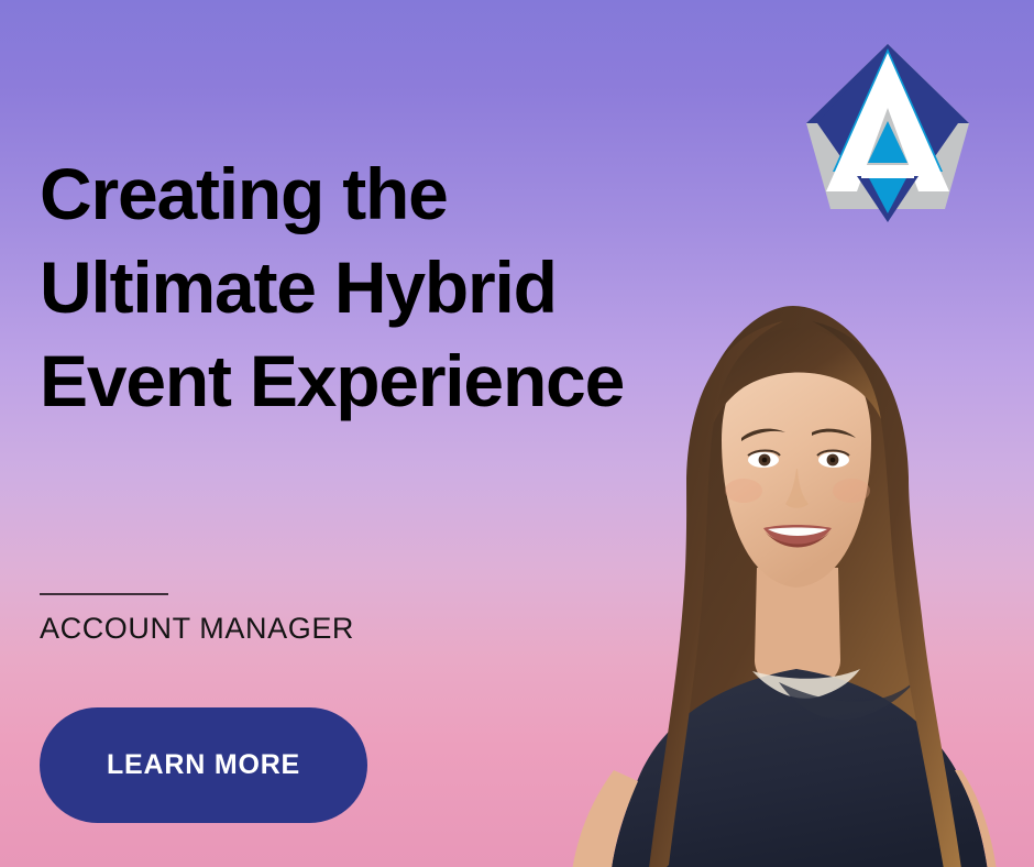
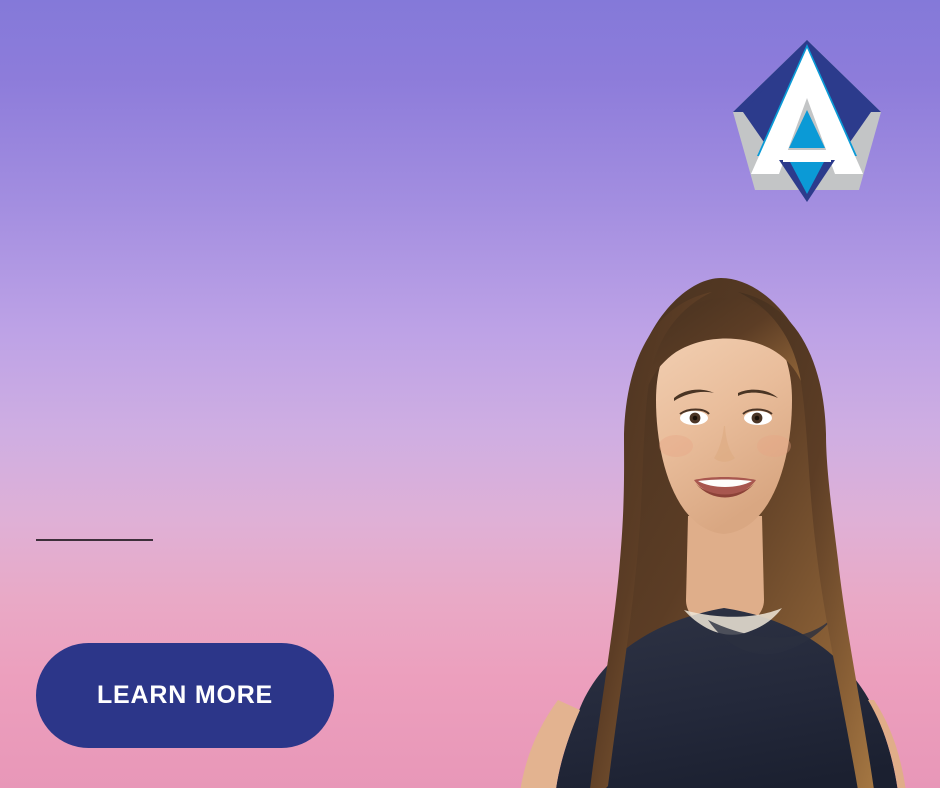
- Creating the
- Ultimate Hybrid
- Event Experience
- ACCOUNT MANAGER
  LEARN MORE
